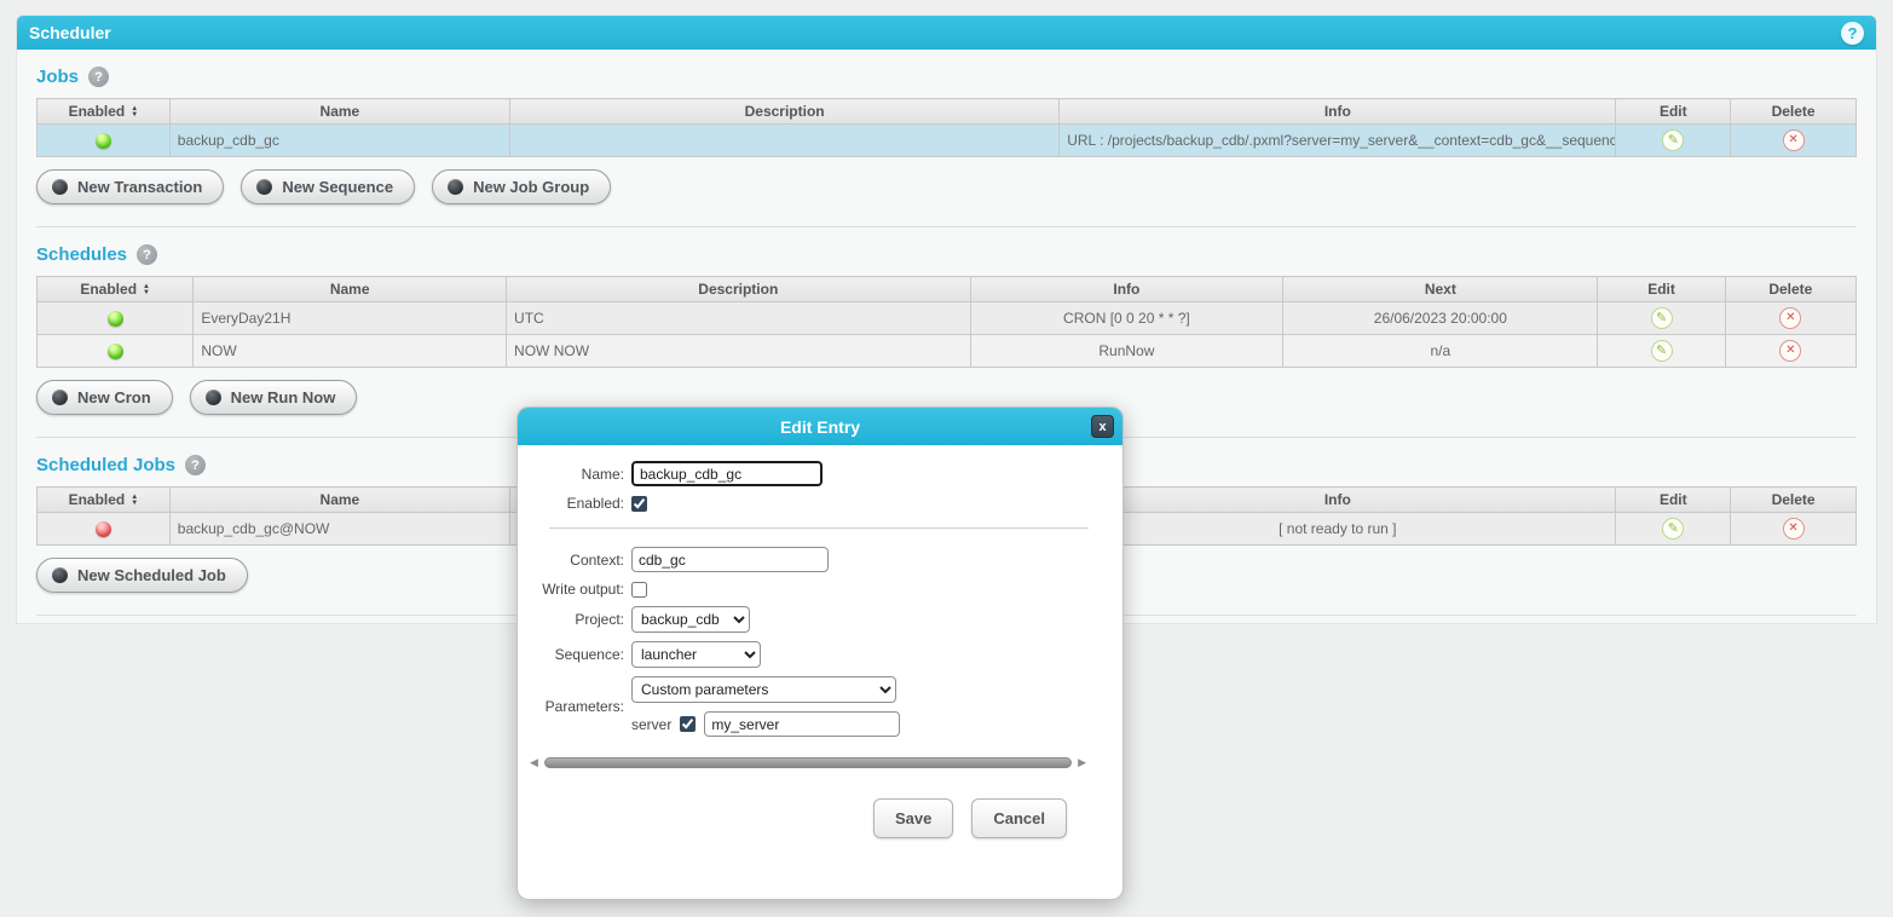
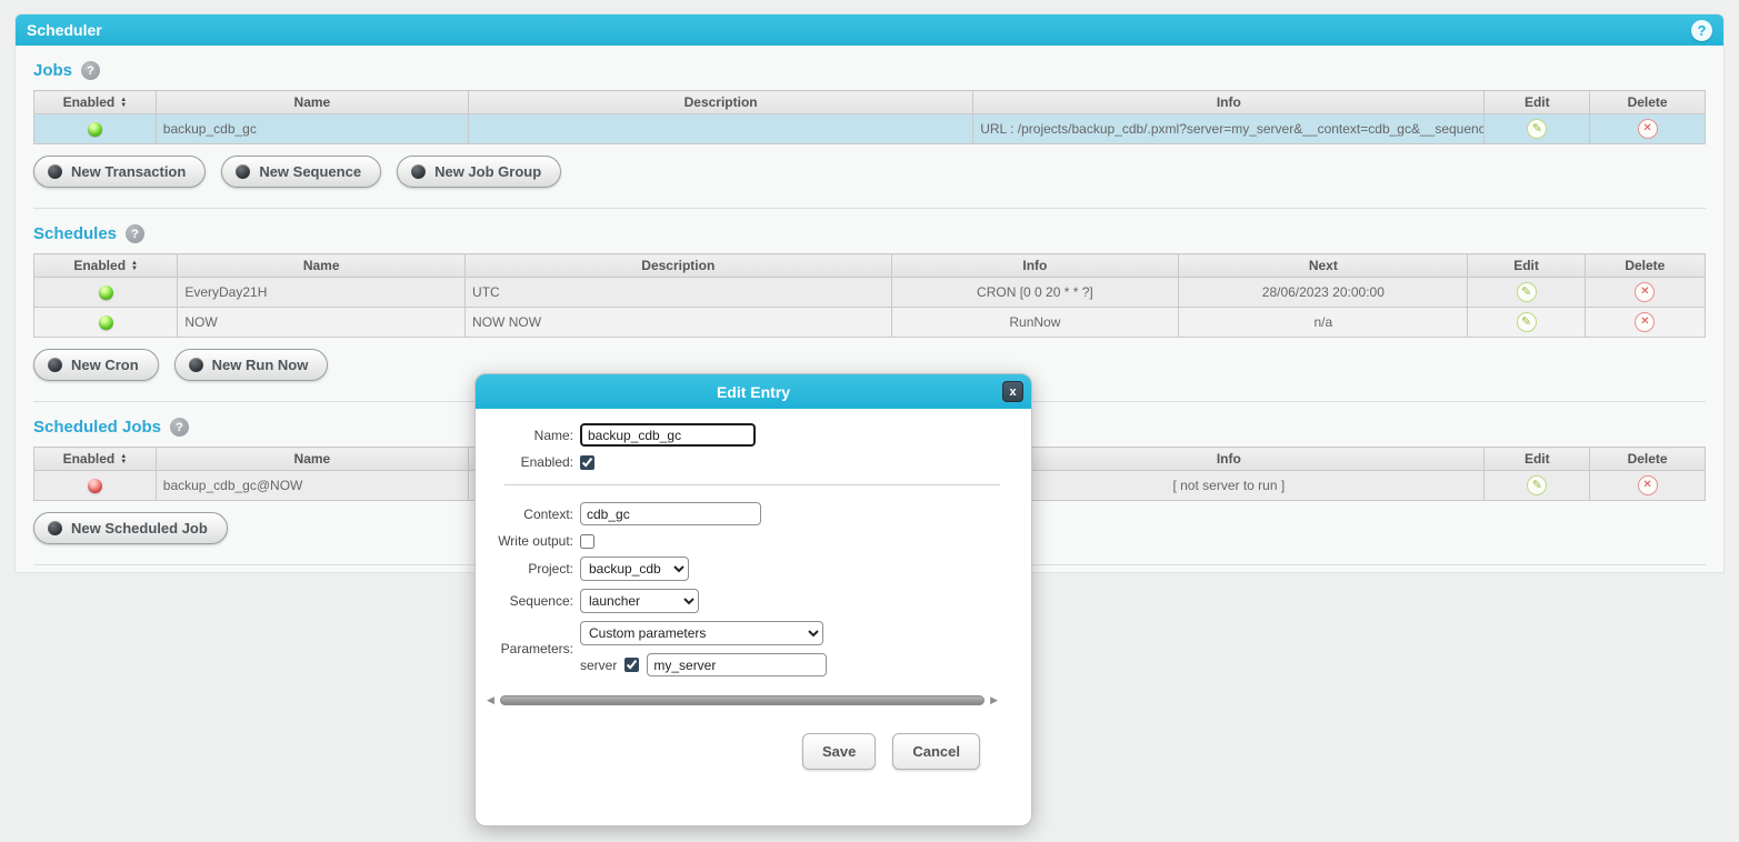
  Scheduler
  ?
  Jobs
  ?
  Enabled	Name	Description	Info	Edit	Delete
  	backup_cdb_gc		URL : /projects/backup_cdb/.pxml?server=my_server&__context=cdb_gc&__sequenc	✎	✕
  New Transaction
  New Sequence
  New Job Group
  Schedules
  ?
  Enabled	Name	Description	Info	Next	Edit	Delete
- 	EveryDay21H	UTC	CRON [0 0 20 * * ?]	26/06/2023 20:00:00	✎	✕
+ 	EveryDay21H	UTC	CRON [0 0 20 * * ?]	28/06/2023 20:00:00	✎	✕
  	NOW	NOW NOW	RunNow	n/a	✎	✕
  New Cron
  New Run Now
  Scheduled Jobs
  ?
- 	backup_cdb_gc@NOW		[ not ready to run ]	✎	✕
+ 	backup_cdb_gc@NOW		[ not server to run ]	✎	✕
  New Scheduled Job
  Edit Entry
  x
  Name:
  backup_cdb_gc
  Enabled:
  Context:
  cdb_gc
  Write output:
  Project:
  backup_cdb
  Sequence:
  launcher
  Parameters:
  Custom parameters
  server
  my_server
  ◀
  ▶
  Save
  Cancel
